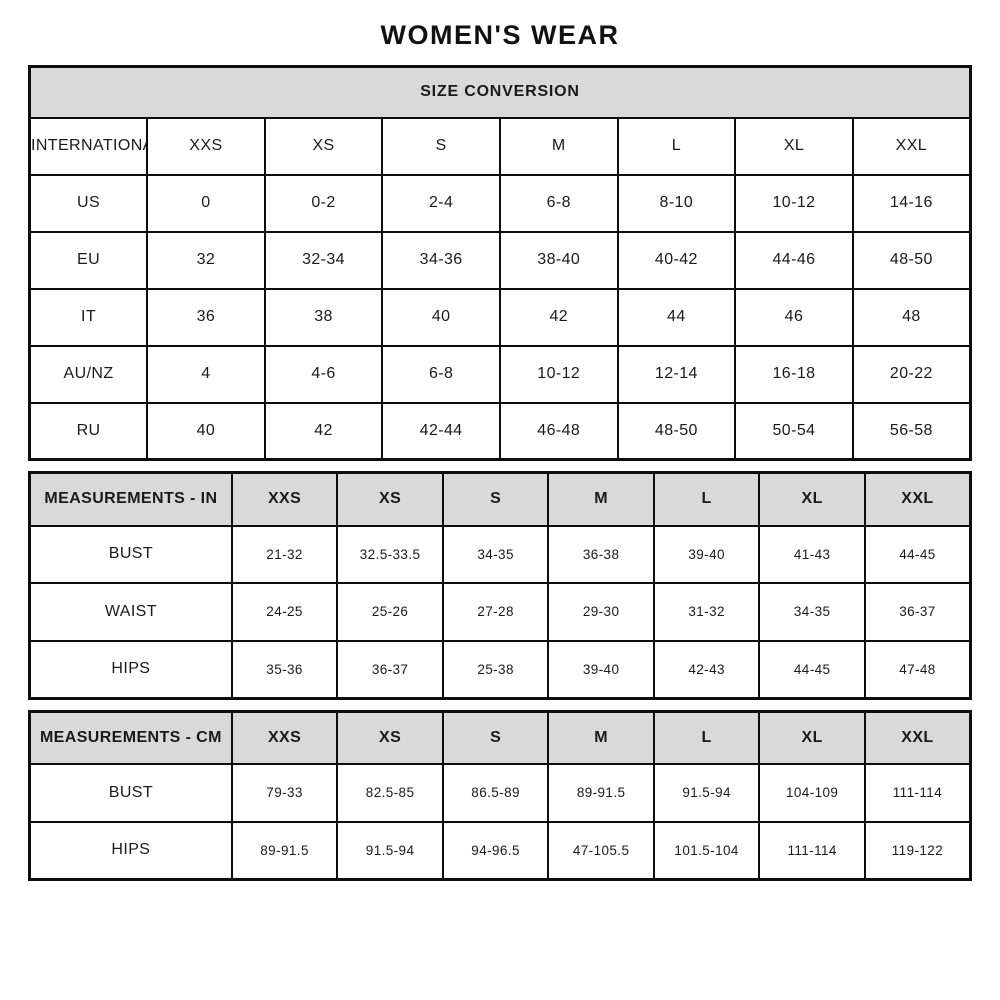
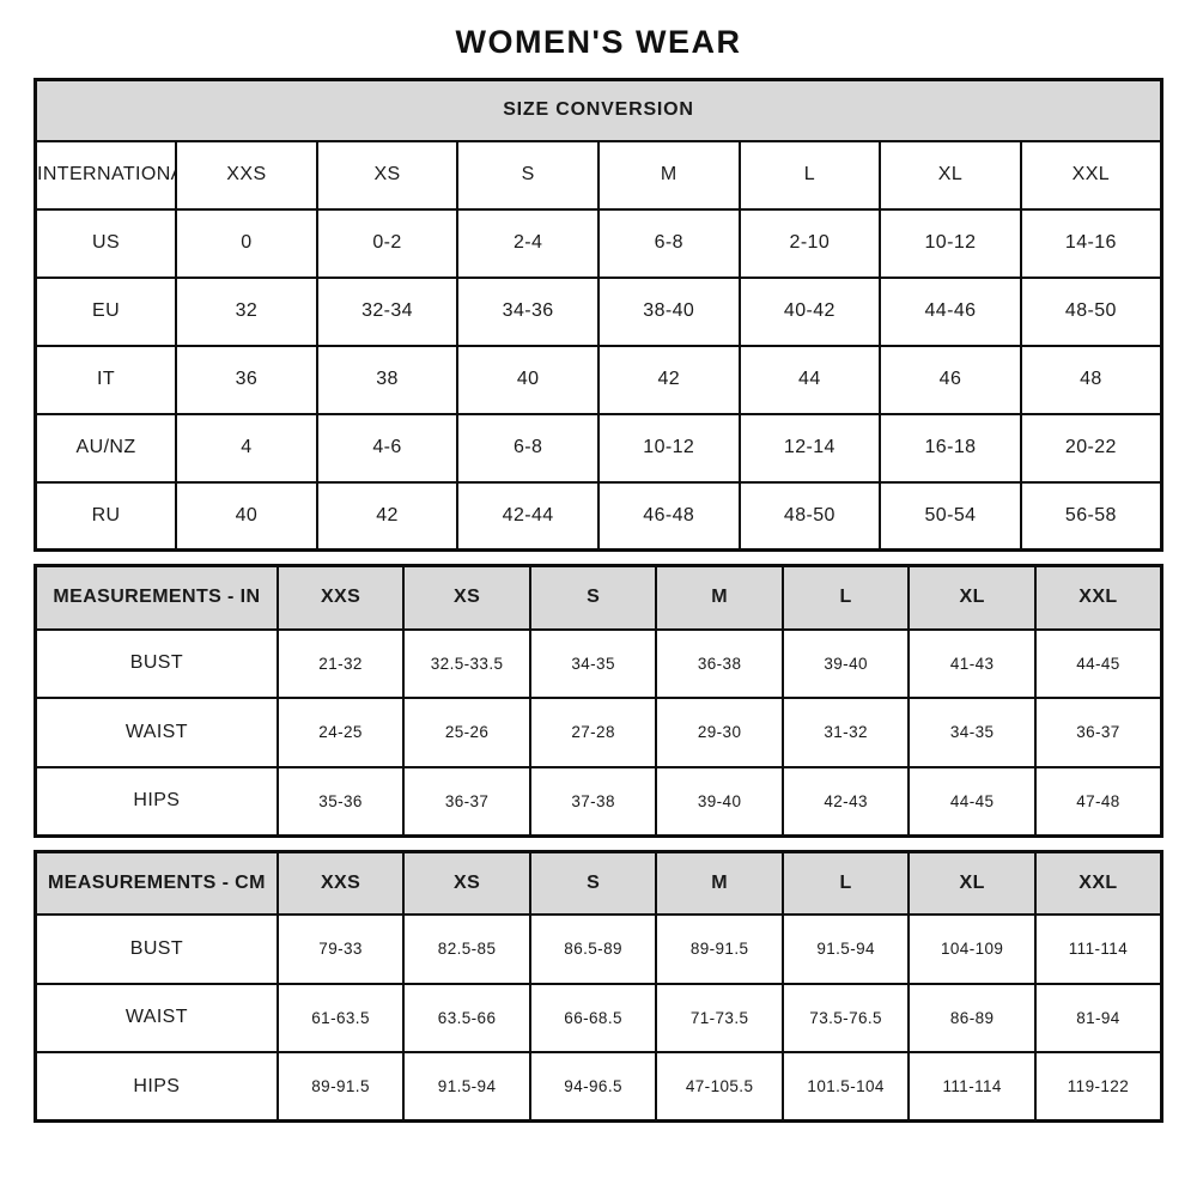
  WOMEN'S WEAR
  SIZE CONVERSION
  INTERNATION	XXS	XS	S	M	L	XL	XXL
- US	0	0-2	2-4	6-8	8-10	10-12	14-16
+ US	0	0-2	2-4	6-8	2-10	10-12	14-16
  EU	32	32-34	34-36	38-40	40-42	44-46	48-50
  IT	36	38	40	42	44	46	48
  AU/NZ	4	4-6	6-8	10-12	12-14	16-18	20-22
  RU	40	42	42-44	46-48	48-50	50-54	56-58
  MEASUREMENTS - IN	XXS	XS	S	M	L	XL	XXL
  BUST	21-32	32.5-33.5	34-35	36-38	39-40	41-43	44-45
  WAIST	24-25	25-26	27-28	29-30	31-32	34-35	36-37
- HIPS	35-36	36-37	25-38	39-40	42-43	44-45	47-48
+ HIPS	35-36	36-37	37-38	39-40	42-43	44-45	47-48
  MEASUREMENTS - CM	XXS	XS	S	M	L	XL	XXL
  BUST	79-33	82.5-85	86.5-89	89-91.5	91.5-94	104-109	111-114
+ WAIST	61-63.5	63.5-66	66-68.5	71-73.5	73.5-76.5	86-89	81-94
  HIPS	89-91.5	91.5-94	94-96.5	47-105.5	101.5-104	111-114	119-122
